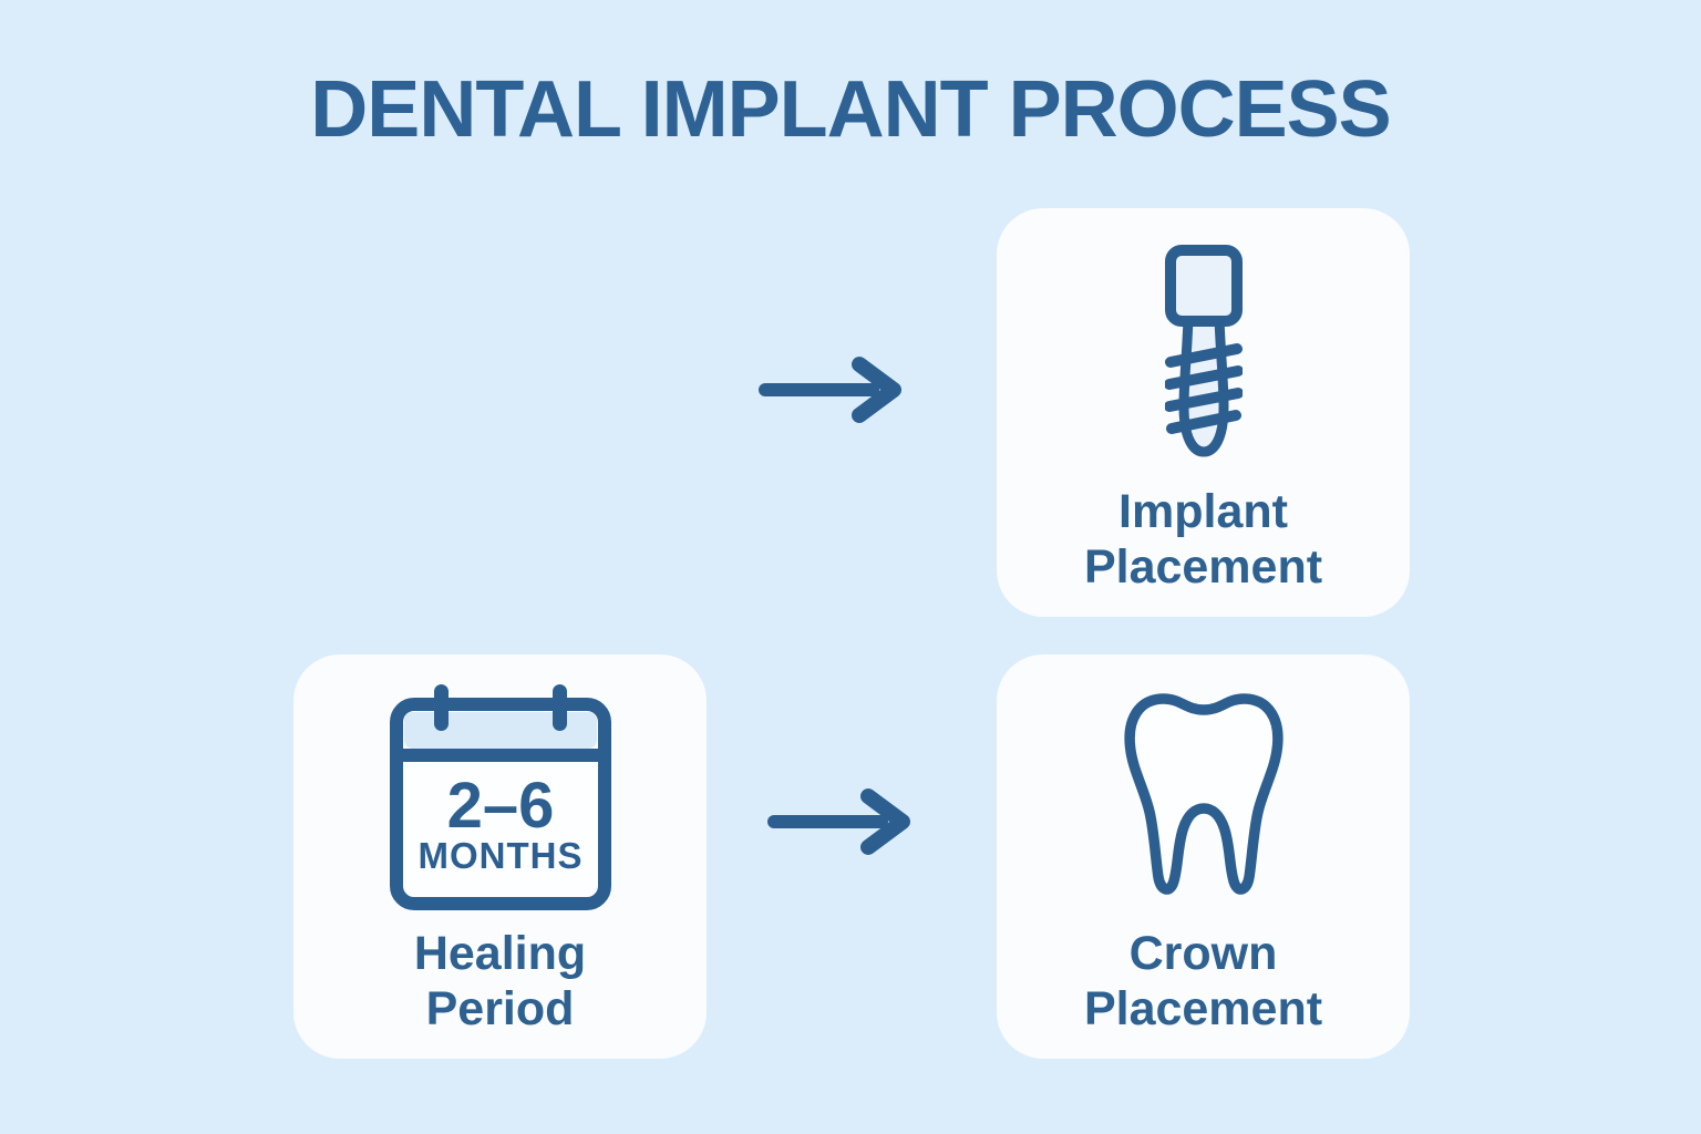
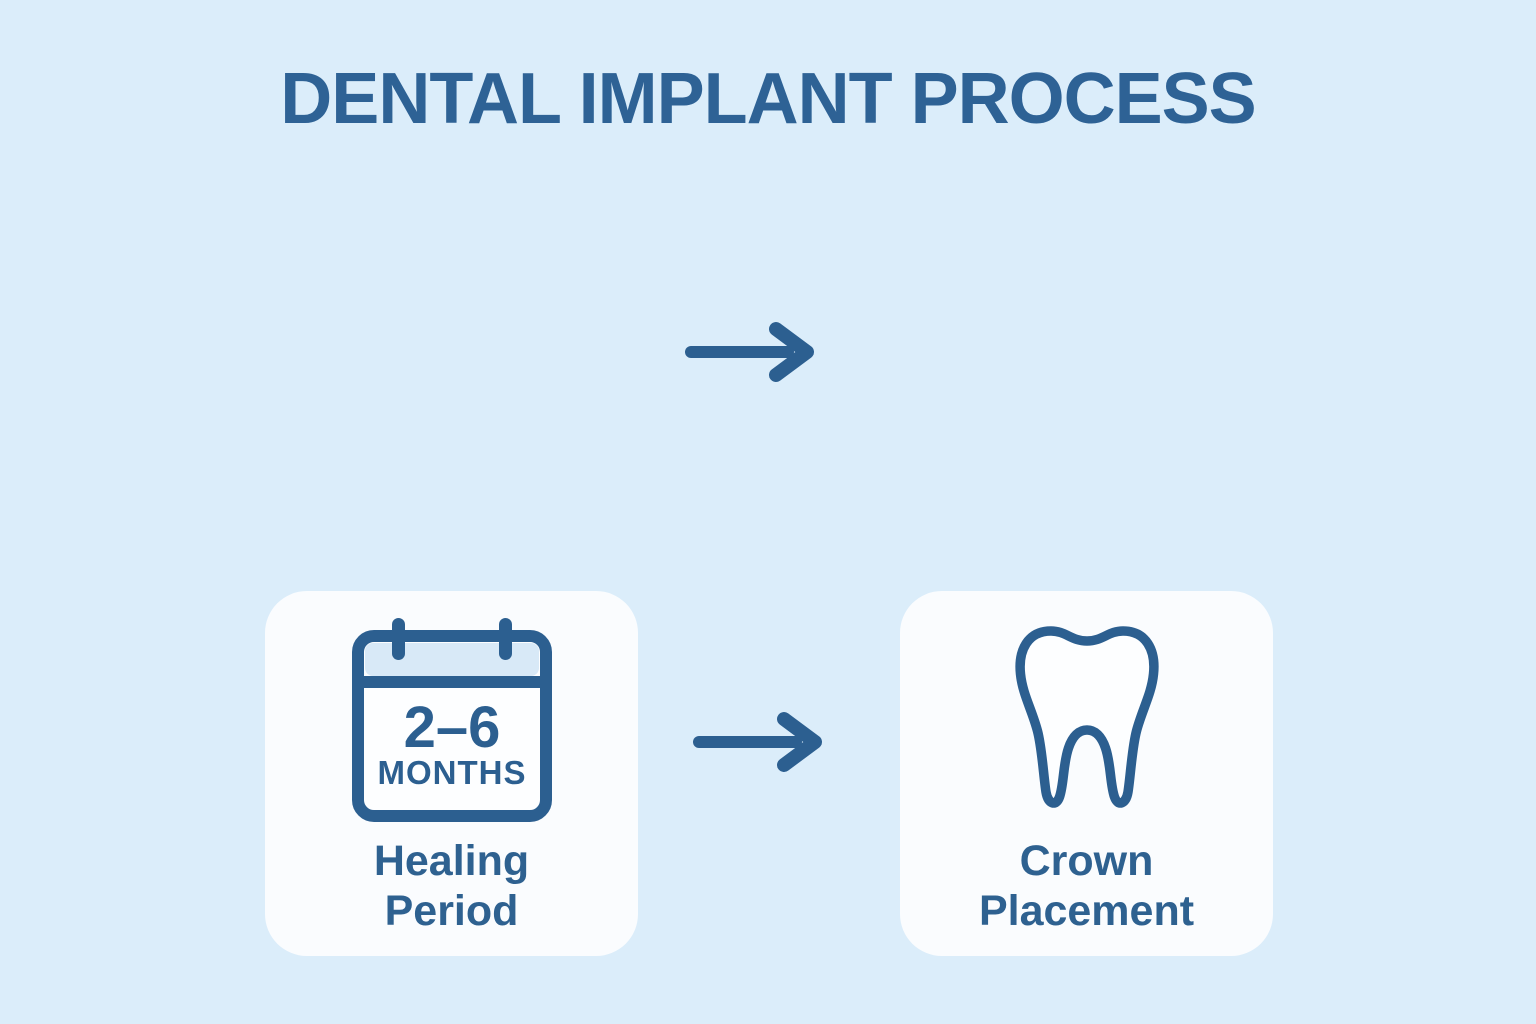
  DENTAL IMPLANT PROCESS
- Implant Placement
  2–6
  MONTHS
  Healing Period
  Crown Placement
